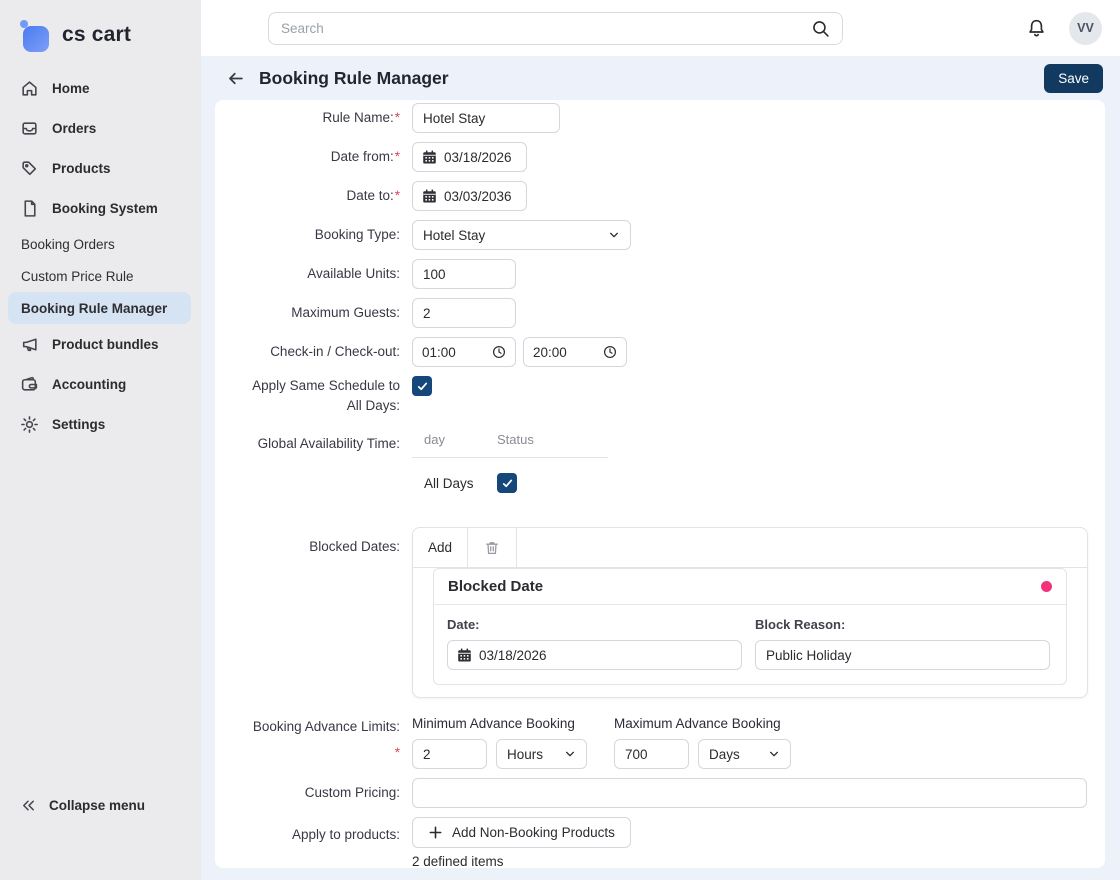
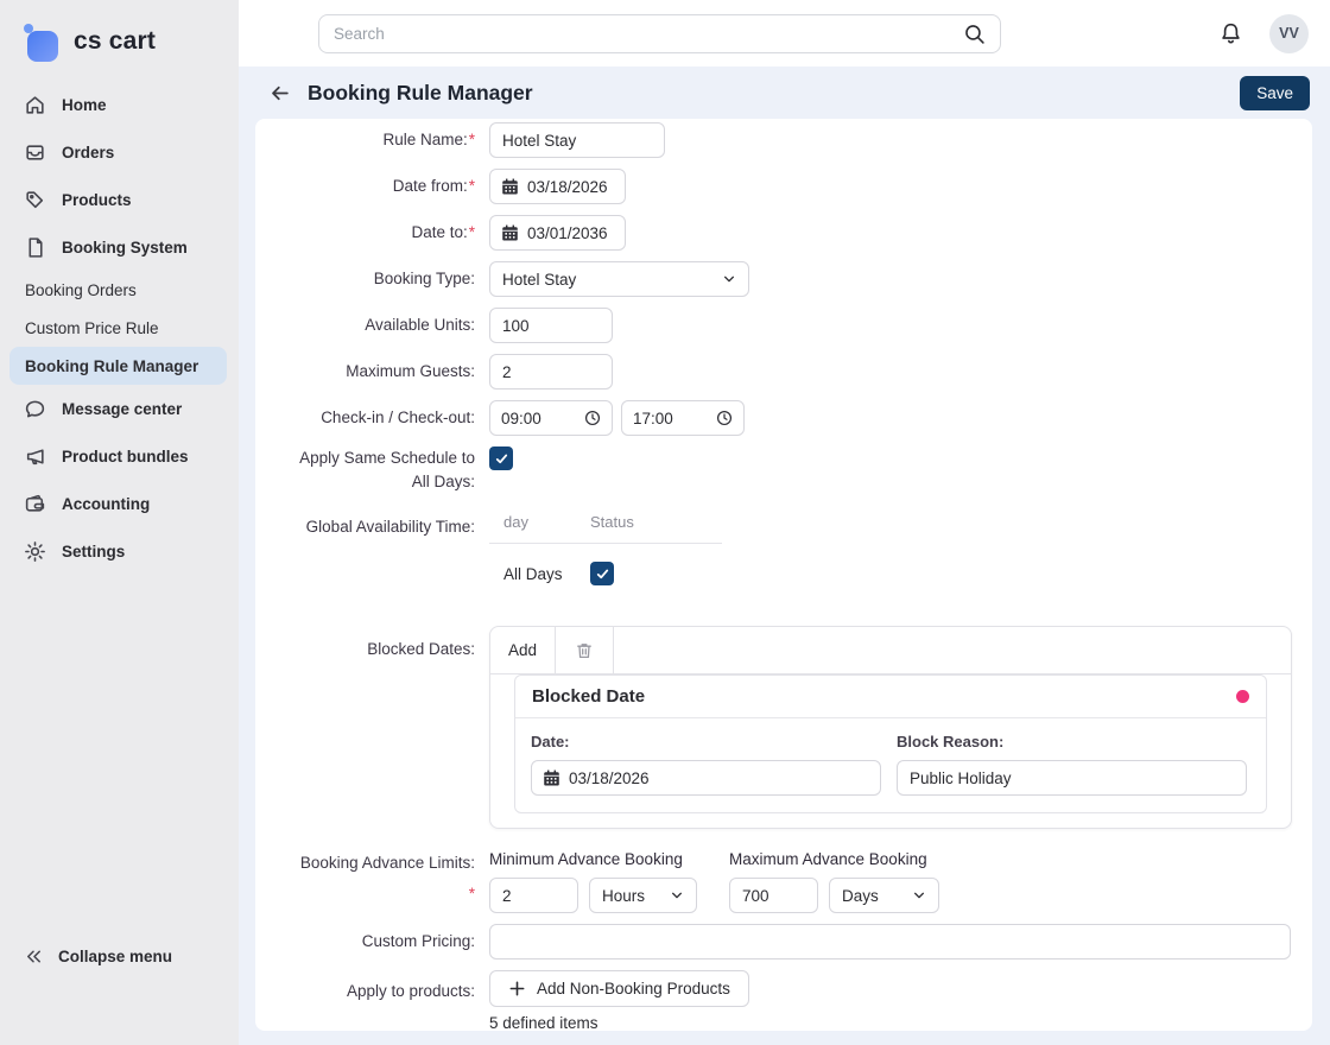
  cs cart
  Home
  Orders
  Products
  Booking System
  Booking Orders
  Custom Price Rule
  Booking Rule Manager
+ Message center
  Product bundles
  Accounting
  Settings
  Collapse menu
  Search
  VV
  Booking Rule Manager
  Save
  Rule Name:*
  Hotel Stay
  Date from:*
  03/18/2026
  Date to:*
- 03/03/2036
+ 03/01/2036
  Booking Type:
  Hotel Stay
  Available Units:
  100
  Maximum Guests:
  2
  Check-in / Check-out:
- 01:00
+ 09:00
- 20:00
+ 17:00
  Apply Same Schedule to
  All Days:
  Global Availability Time:
  day
  Status
  All Days
  Blocked Dates:
  Add
  Blocked Date
  Date:
  03/18/2026
  Block Reason:
  Public Holiday
  Booking Advance Limits:
  *
  Minimum Advance Booking
  2
  Hours
  Maximum Advance Booking
  700
  Days
  Custom Pricing:
  Apply to products:
  Add Non-Booking Products
- 2 defined items
+ 5 defined items
